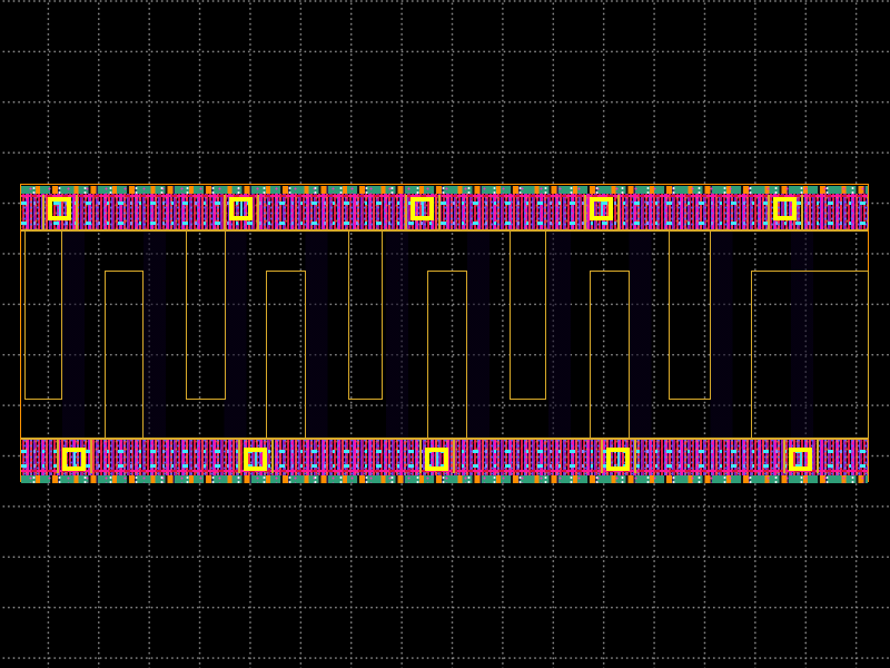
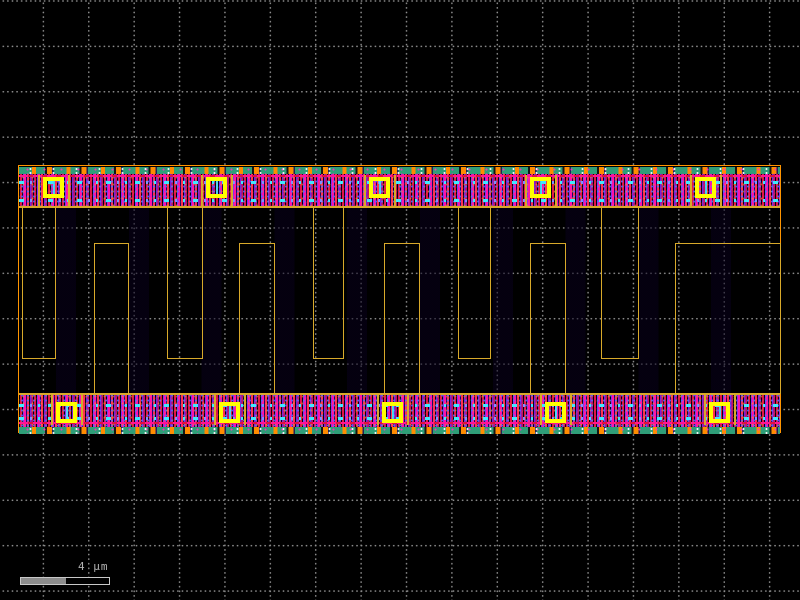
+ 4 µm
